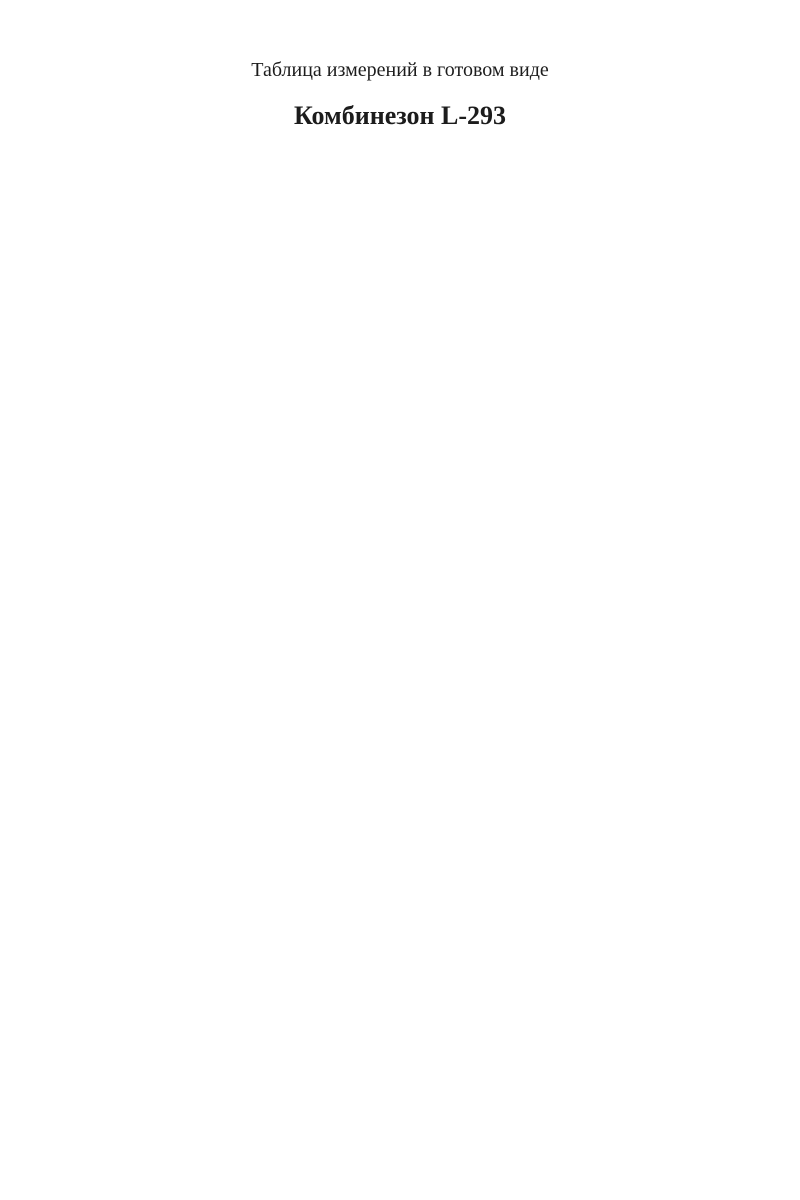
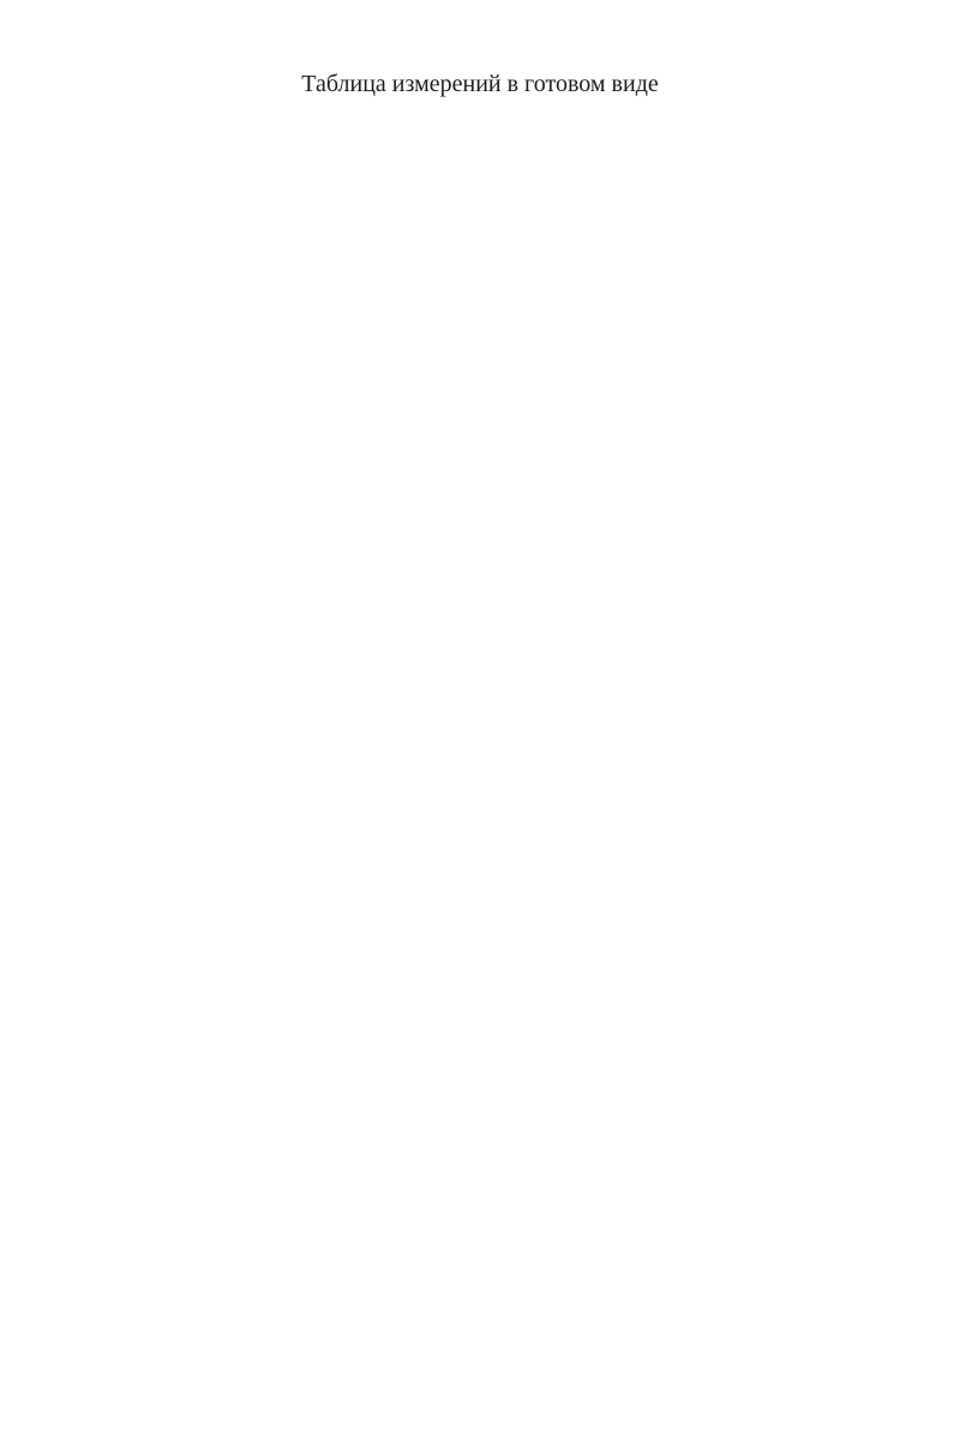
  Таблица измерений в готовом виде
- Комбинезон L-293
